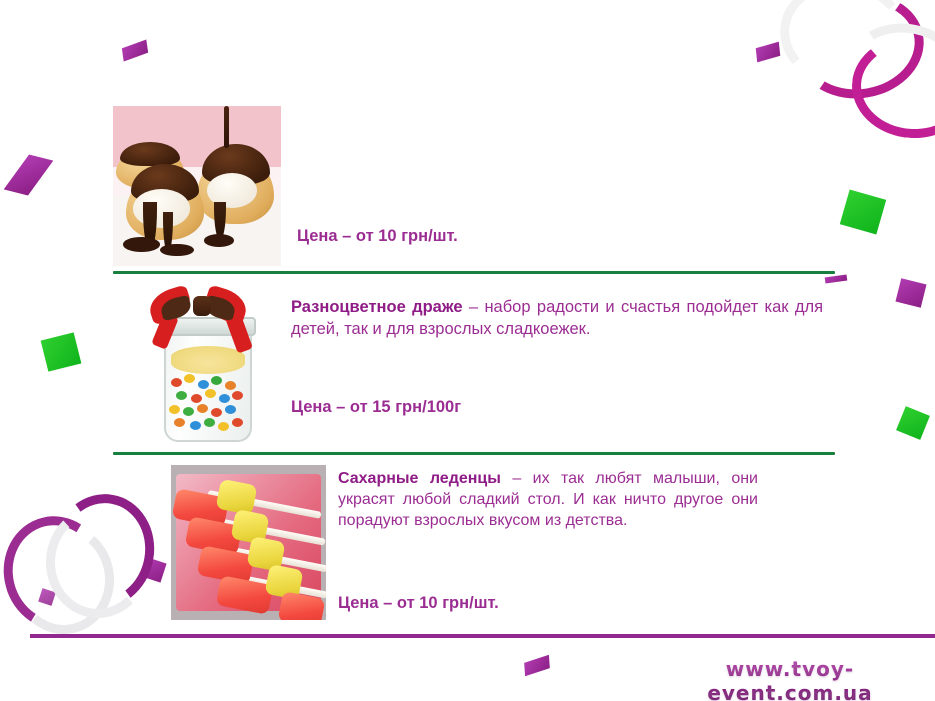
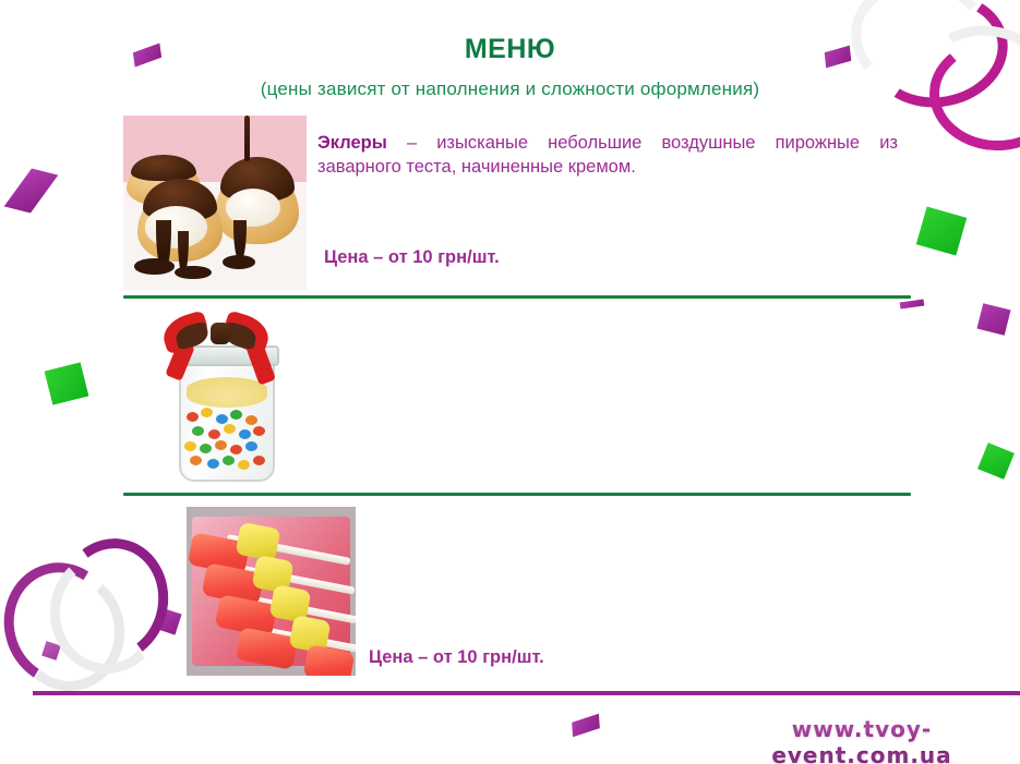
+ МЕНЮ
+ (цены зависят от наполнения и сложности оформления)
+ Эклеры – изысканые небольшие воздушные пирожные из заварного теста, начиненные кремом.
  Цена – от 10 грн/шт.
- Разноцветное драже – набор радости и счастья подойдет как для детей, так и для взрослых сладкоежек.
- Цена – от 15 грн/100г
- Сахарные леденцы – их так любят малыши, они украсят любой сладкий стол. И как ничто другое они порадуют взрослых вкусом из детства.
  Цена – от 10 грн/шт.
  www.tvoy-event.com.ua
